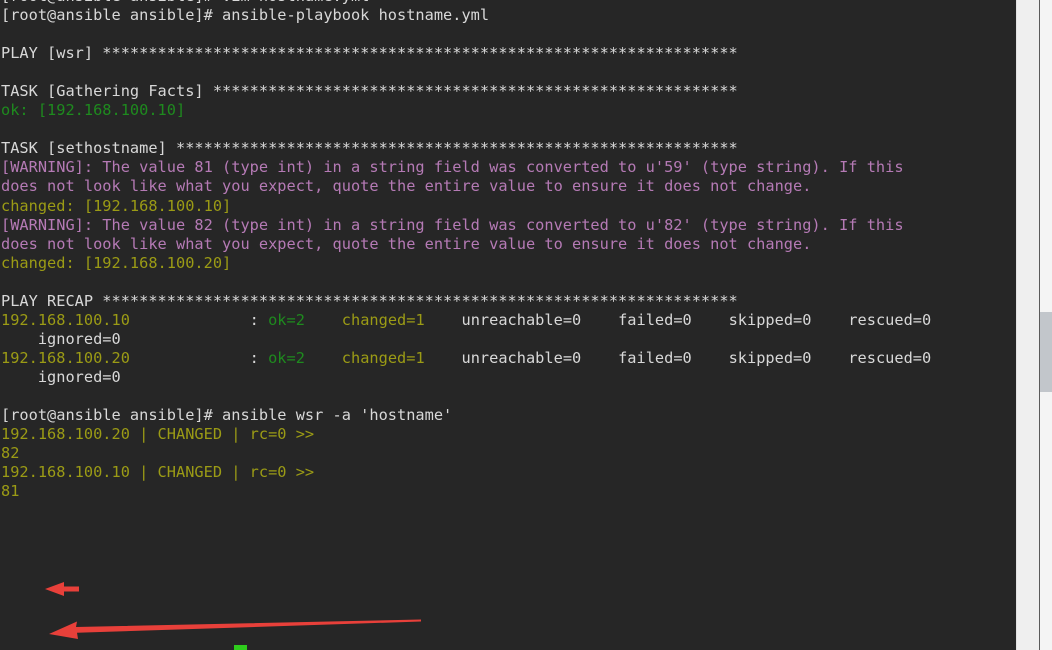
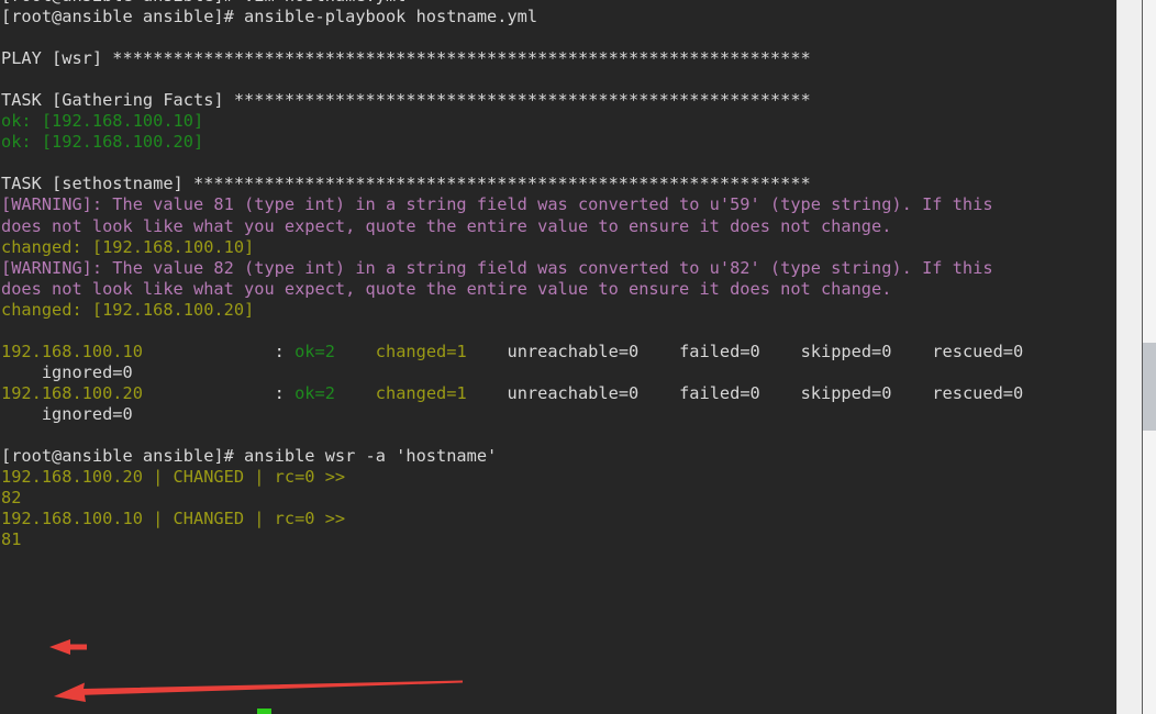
  [root@ansible ansible]# ansible-playbook hostname.yml
  PLAY [wsr] *********************************************************************
  TASK [Gathering Facts] *********************************************************
  ok: [192.168.100.10]
+ ok: [192.168.100.20]
  TASK [sethostname] *************************************************************
  [WARNING]: The value 81 (type int) in a string field was converted to u'59' (type string). If this
  does not look like what you expect, quote the entire value to ensure it does not change.
  changed: [192.168.100.10]
  [WARNING]: The value 82 (type int) in a string field was converted to u'82' (type string). If this
  does not look like what you expect, quote the entire value to ensure it does not change.
  changed: [192.168.100.20]
- PLAY RECAP *********************************************************************
  192.168.100.10 : ok=2 changed=1 unreachable=0 failed=0 skipped=0 rescued=0
  ignored=0
  192.168.100.20 : ok=2 changed=1 unreachable=0 failed=0 skipped=0 rescued=0
  ignored=0
  [root@ansible ansible]# ansible wsr -a 'hostname'
  192.168.100.20 | CHANGED | rc=0 >>
  82
  192.168.100.10 | CHANGED | rc=0 >>
  81
